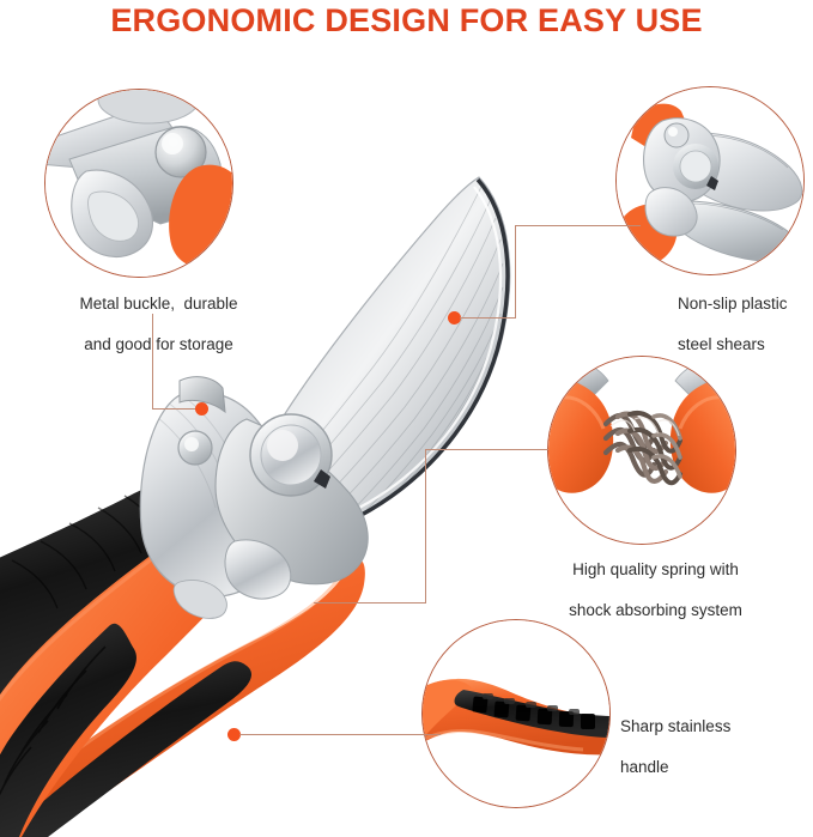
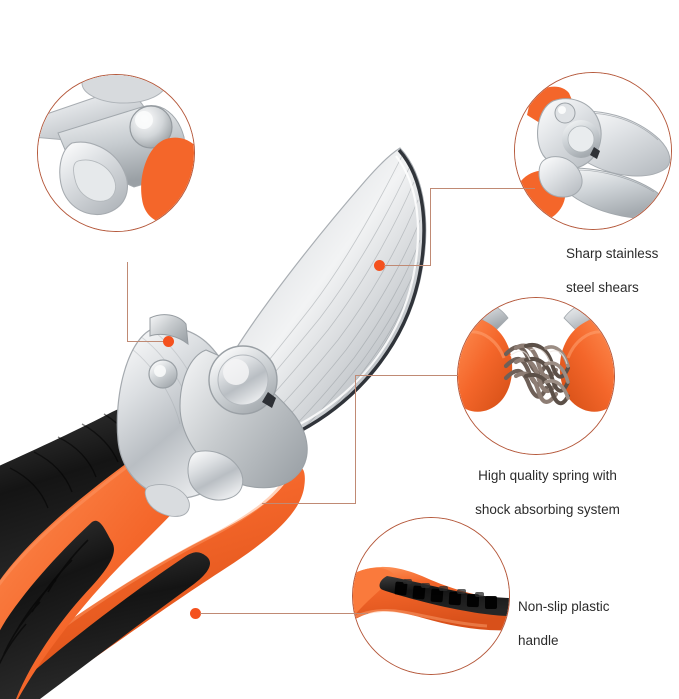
- ERGONOMIC DESIGN FOR EASY USE
- Metal buckle, durable
- and good for storage
- Non-slip plastic
+ Sharp stainless
  steel shears
  High quality spring with
  shock absorbing system
- Sharp stainless
+ Non-slip plastic
  handle
